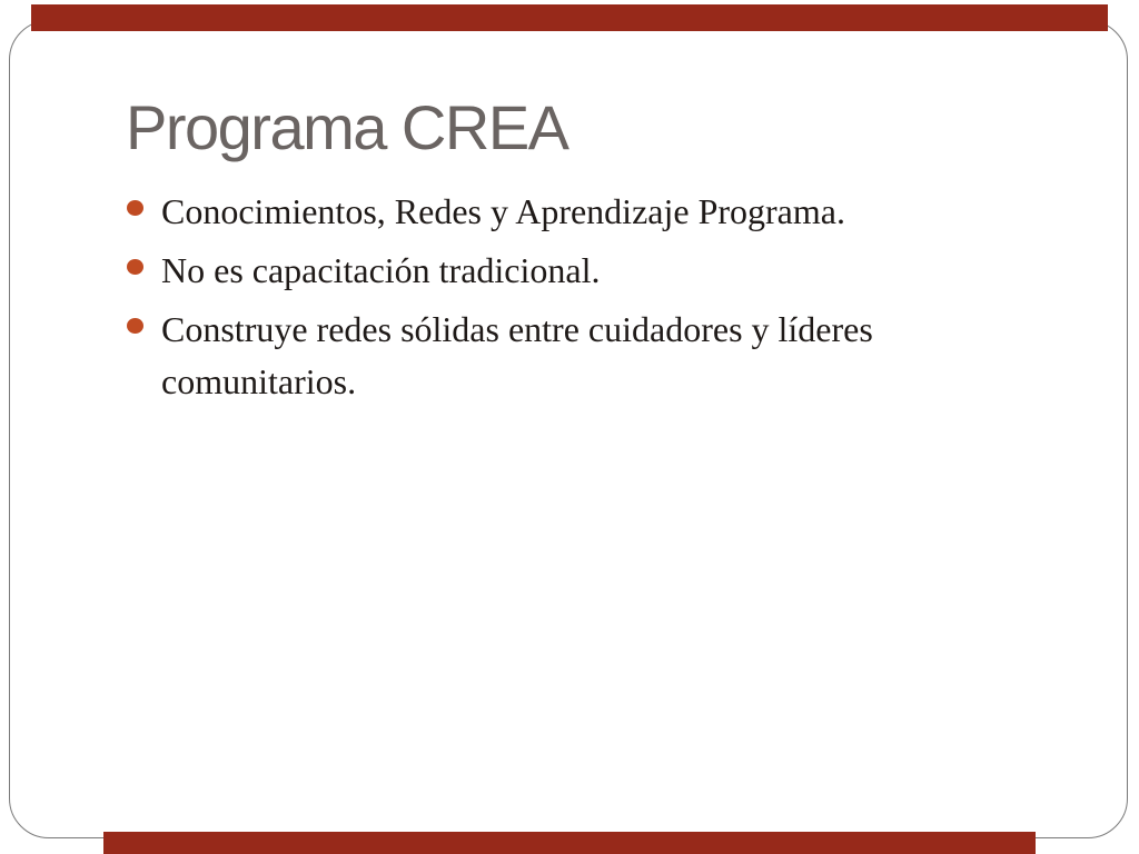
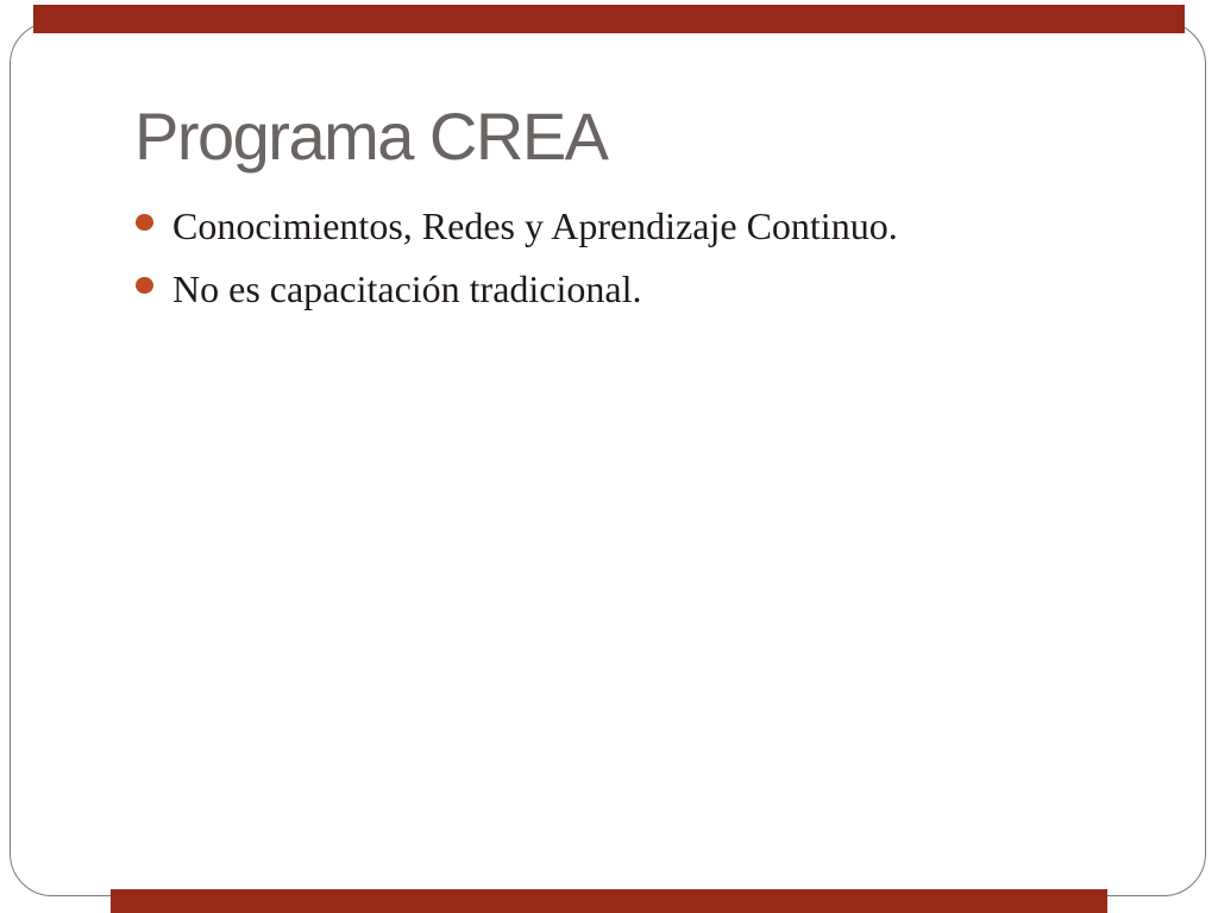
  Programa CREA
- Conocimientos, Redes y Aprendizaje Programa.
+ Conocimientos, Redes y Aprendizaje Continuo.
  No es capacitación tradicional.
- Construye redes sólidas entre cuidadores y líderes comunitarios.
